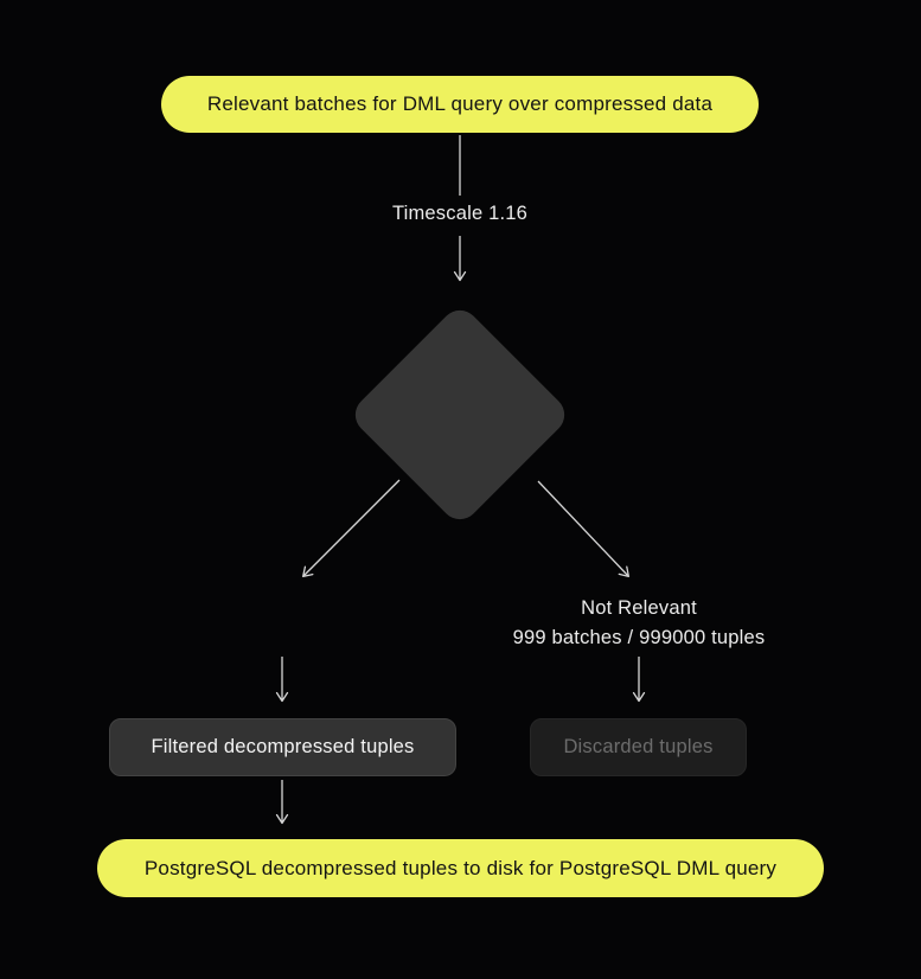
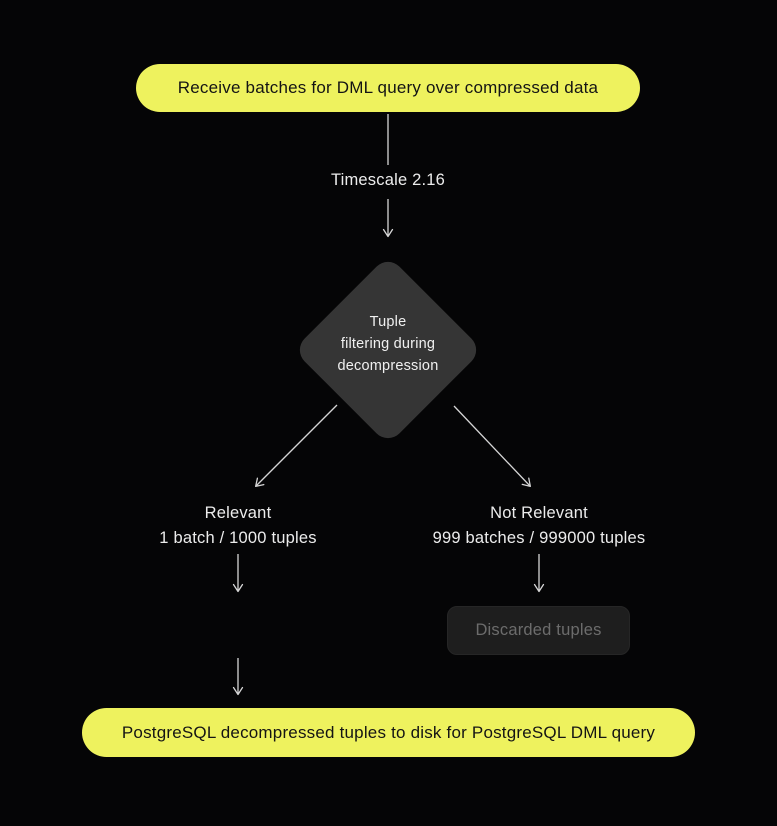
- Relevant batches for DML query over compressed data
+ Receive batches for DML query over compressed data
- Timescale 1.16
+ Timescale 2.16
+ Tuple
+ filtering during
+ decompression
+ Relevant
+ 1 batch / 1000 tuples
  Not Relevant
  999 batches / 999000 tuples
- Filtered decompressed tuples
  Discarded tuples
  PostgreSQL decompressed tuples to disk for PostgreSQL DML query
